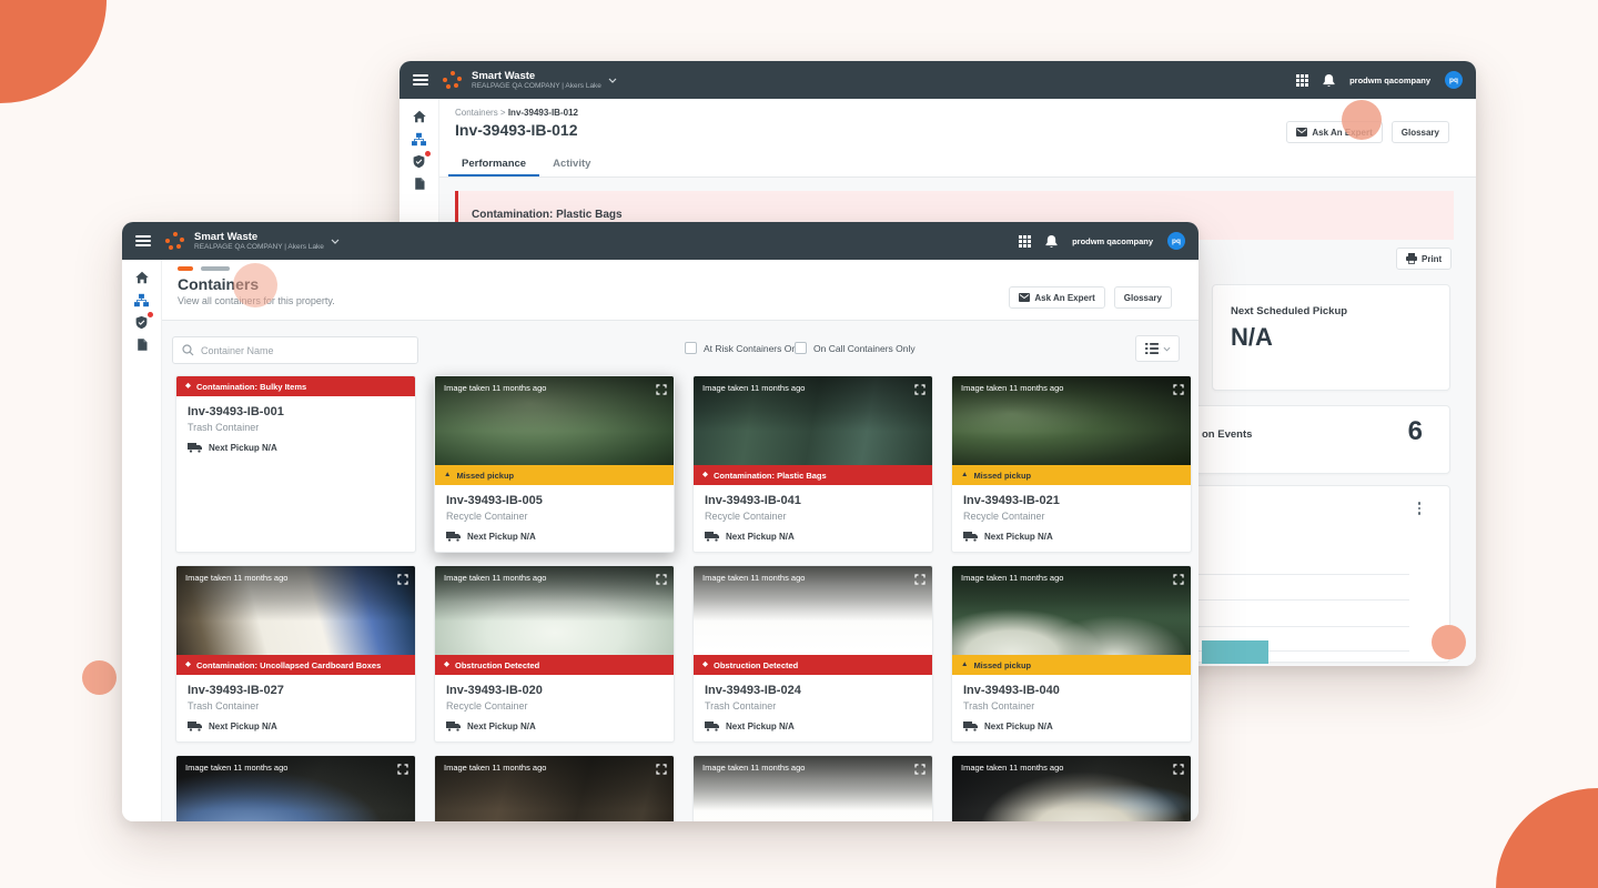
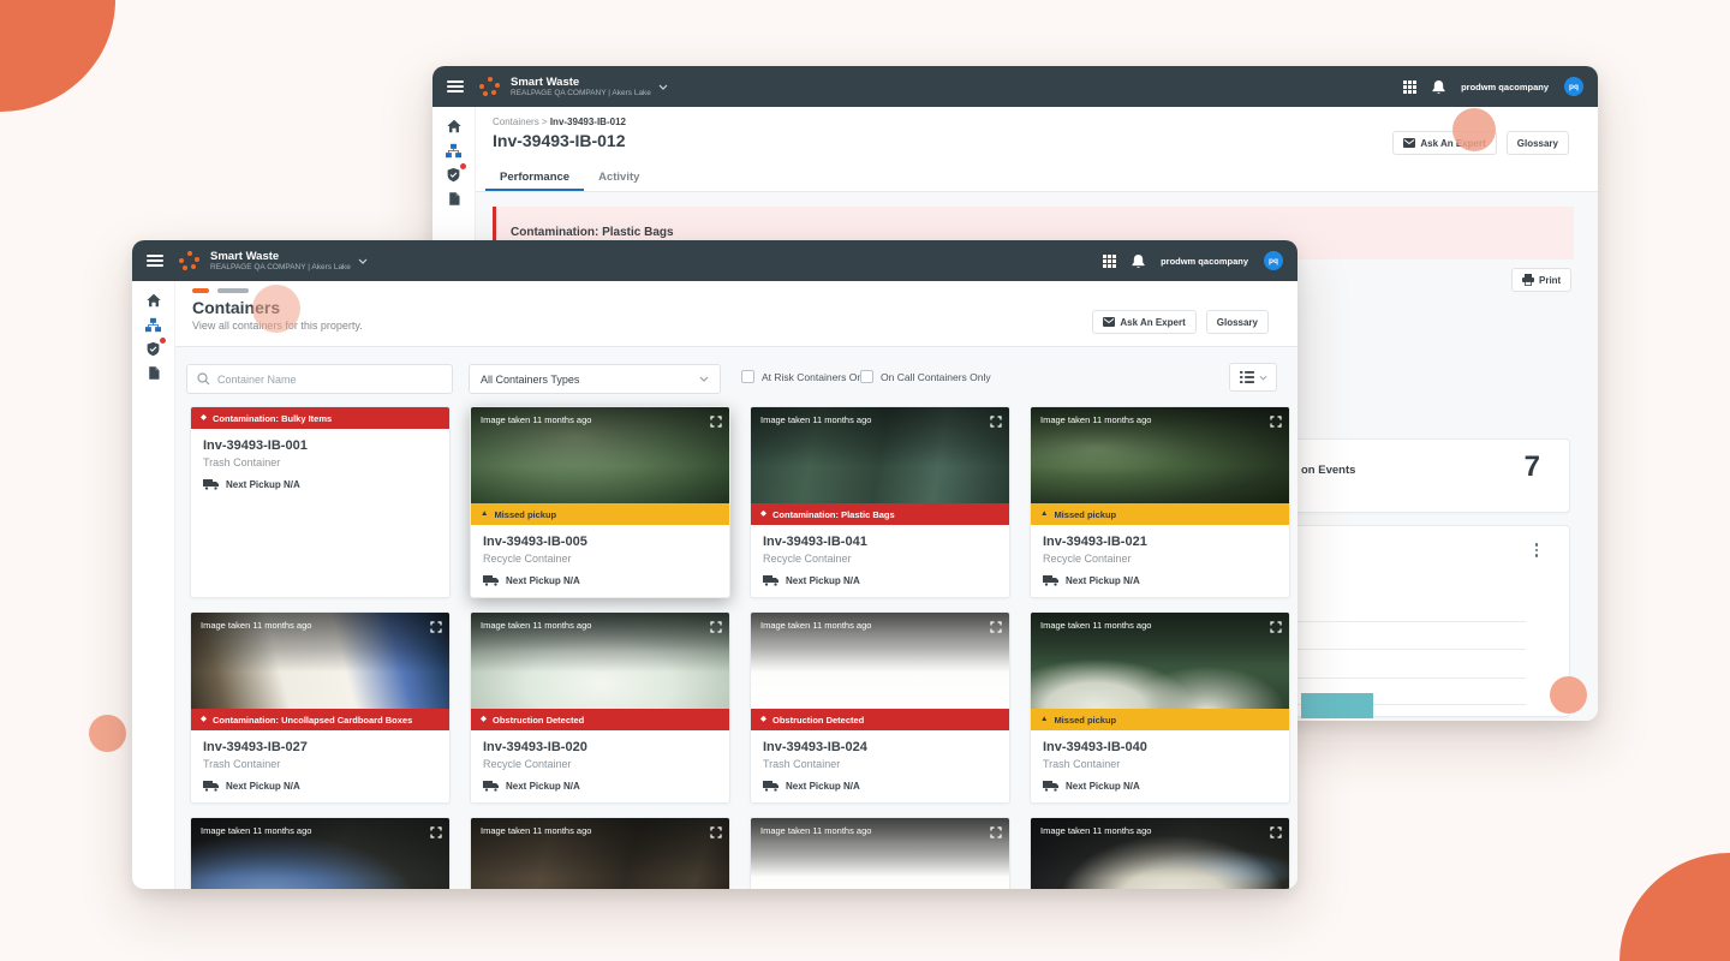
  Smart Waste
  prodwm qacompany
  Containers > Inv-39493-IB-012
  Inv-39493-IB-012
  Ask An Expert
  Glossary
  Performance
  Activity
  Contamination: Plastic Bags
  Print
- Next Scheduled Pickup
- N/A
  on Events
- 6
+ 7
  Smart Waste
  prodwm qacompany
  Containers
  View all containers for this property.
  Ask An Expert
  Glossary
  Container Name
+ All Containers Types
  At Risk Containers O
  On Call Containers Only
  Contamination: Bulky Items
  Inv-39493-IB-001
  Trash Container
  Next Pickup N/A
  Image taken 11 months ago
  Missed pickup
  Inv-39493-IB-005
  Recycle Container
  Next Pickup N/A
  Image taken 11 months ago
  Contamination: Plastic Bags
  Inv-39493-IB-041
  Recycle Container
  Next Pickup N/A
  Image taken 11 months ago
  Missed pickup
  Inv-39493-IB-021
  Recycle Container
  Next Pickup N/A
  Image taken 11 months ago
  Contamination: Uncollapsed Cardboard Boxes
  Inv-39493-IB-027
  Trash Container
  Next Pickup N/A
  Image taken 11 months ago
  Obstruction Detected
  Inv-39493-IB-020
  Recycle Container
  Next Pickup N/A
  Image taken 11 months ago
  Obstruction Detected
  Inv-39493-IB-024
  Trash Container
  Next Pickup N/A
  Image taken 11 months ago
  Missed pickup
  Inv-39493-IB-040
  Trash Container
  Next Pickup N/A
  Image taken 11 months ago
  Image taken 11 months ago
  Image taken 11 months ago
  Image taken 11 months ago
